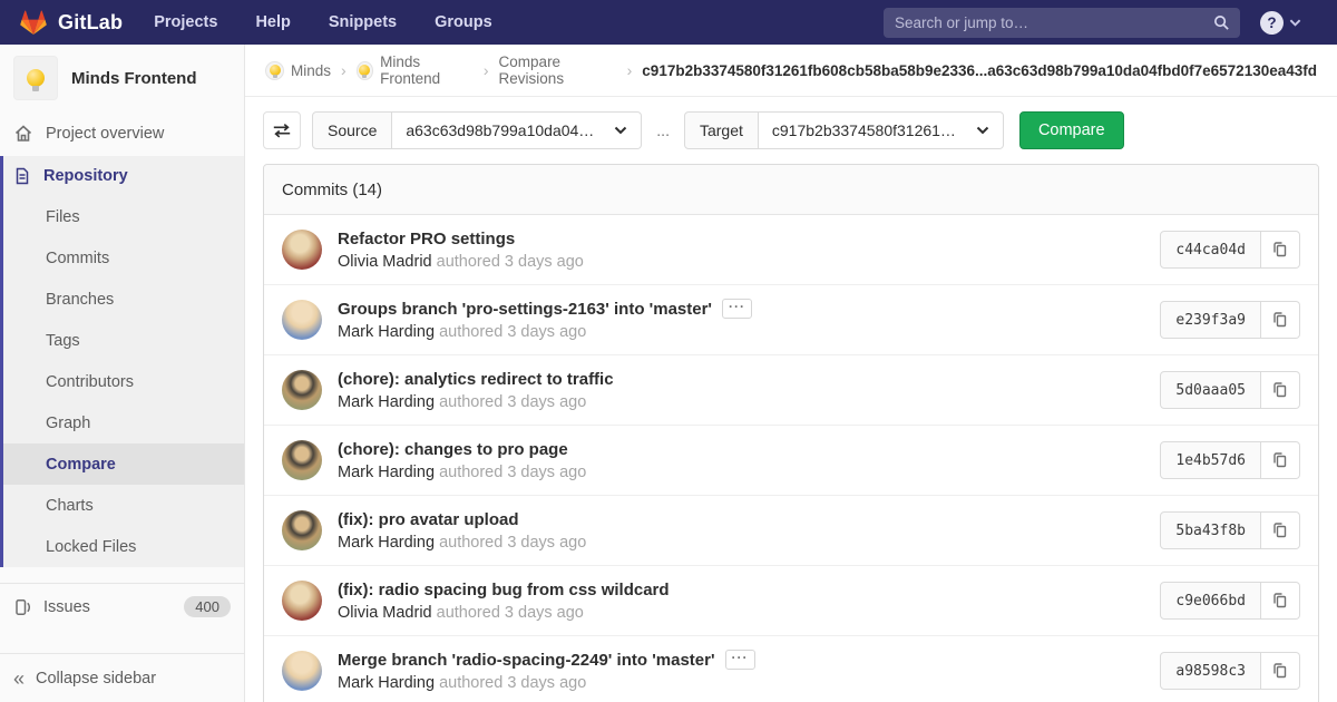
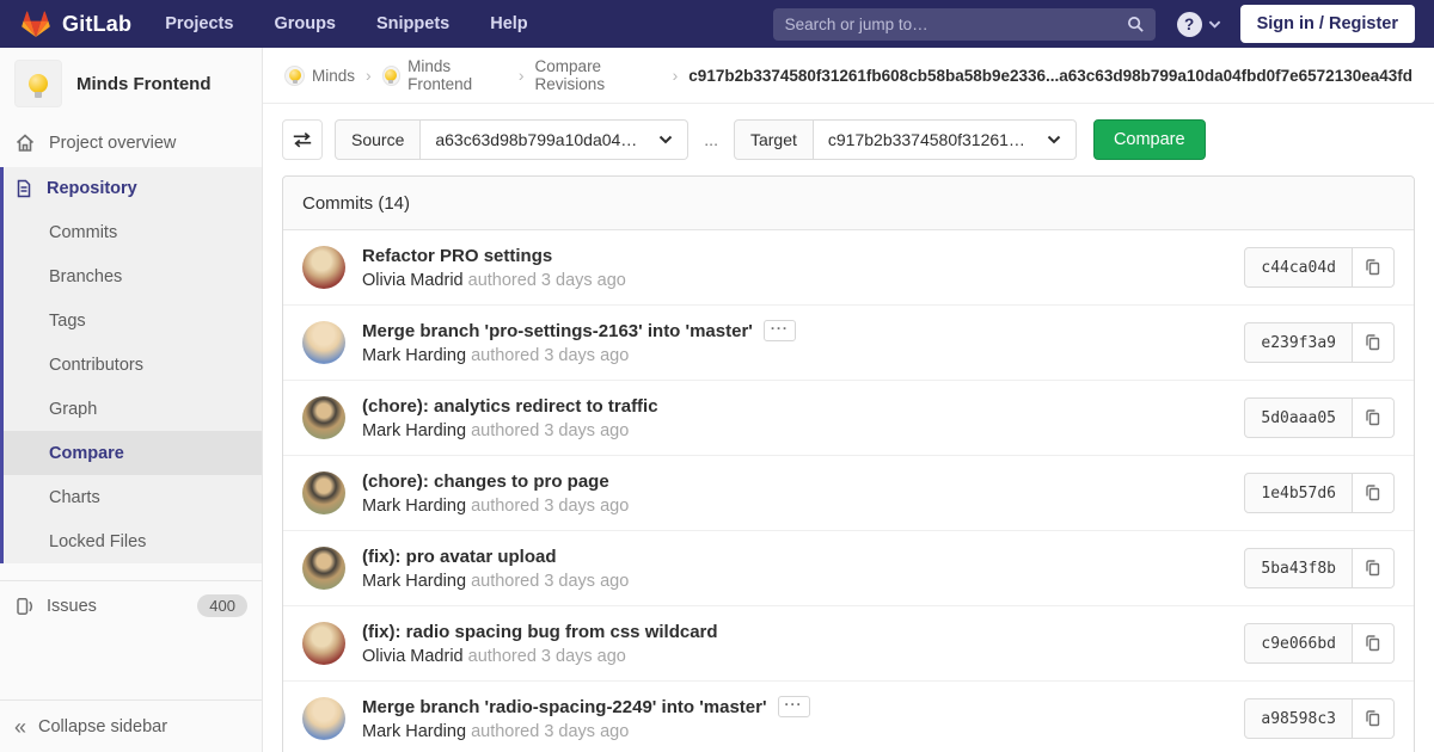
  GitLab
  Projects
- Help
+ Groups
  Snippets
- Groups
+ Help
  Search or jump to…
  ?
+ Sign in / Register
  Minds Frontend
  Project overview
  Repository
- Files
  Commits
  Branches
  Tags
  Contributors
  Graph
  Compare
  Charts
  Locked Files
  Issues
  400
  «
  Collapse sidebar
  Minds
  ›
  Minds Frontend
  ›
  Compare Revisions
  ›
  c917b2b3374580f31261fb608cb58ba58b9e2336...a63c63d98b799a10da04fbd0f7e6572130ea43fd
  Source
  a63c63d98b799a10da04…
  ...
  Target
  c917b2b3374580f31261…
  Compare
  Commits (14)
  Refactor PRO settings
  Olivia Madrid authored 3 days ago
  c44ca04d
- Groups branch 'pro-settings-2163' into 'master'
+ Merge branch 'pro-settings-2163' into 'master'
  ···
  Mark Harding authored 3 days ago
  e239f3a9
  (chore): analytics redirect to traffic
  Mark Harding authored 3 days ago
  5d0aaa05
  (chore): changes to pro page
  Mark Harding authored 3 days ago
  1e4b57d6
  (fix): pro avatar upload
  Mark Harding authored 3 days ago
  5ba43f8b
  (fix): radio spacing bug from css wildcard
  Olivia Madrid authored 3 days ago
  c9e066bd
  Merge branch 'radio-spacing-2249' into 'master'
  ···
  Mark Harding authored 3 days ago
  a98598c3
